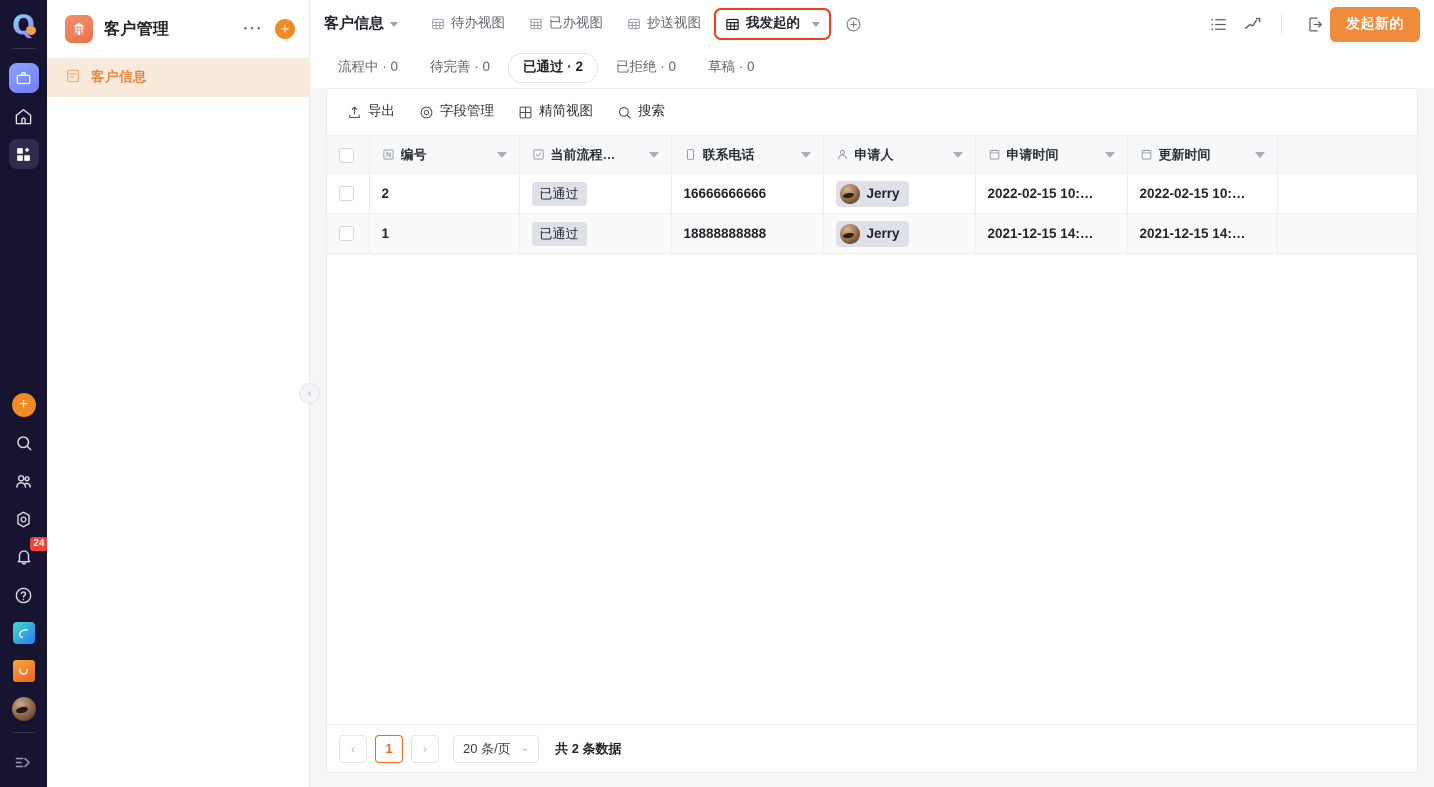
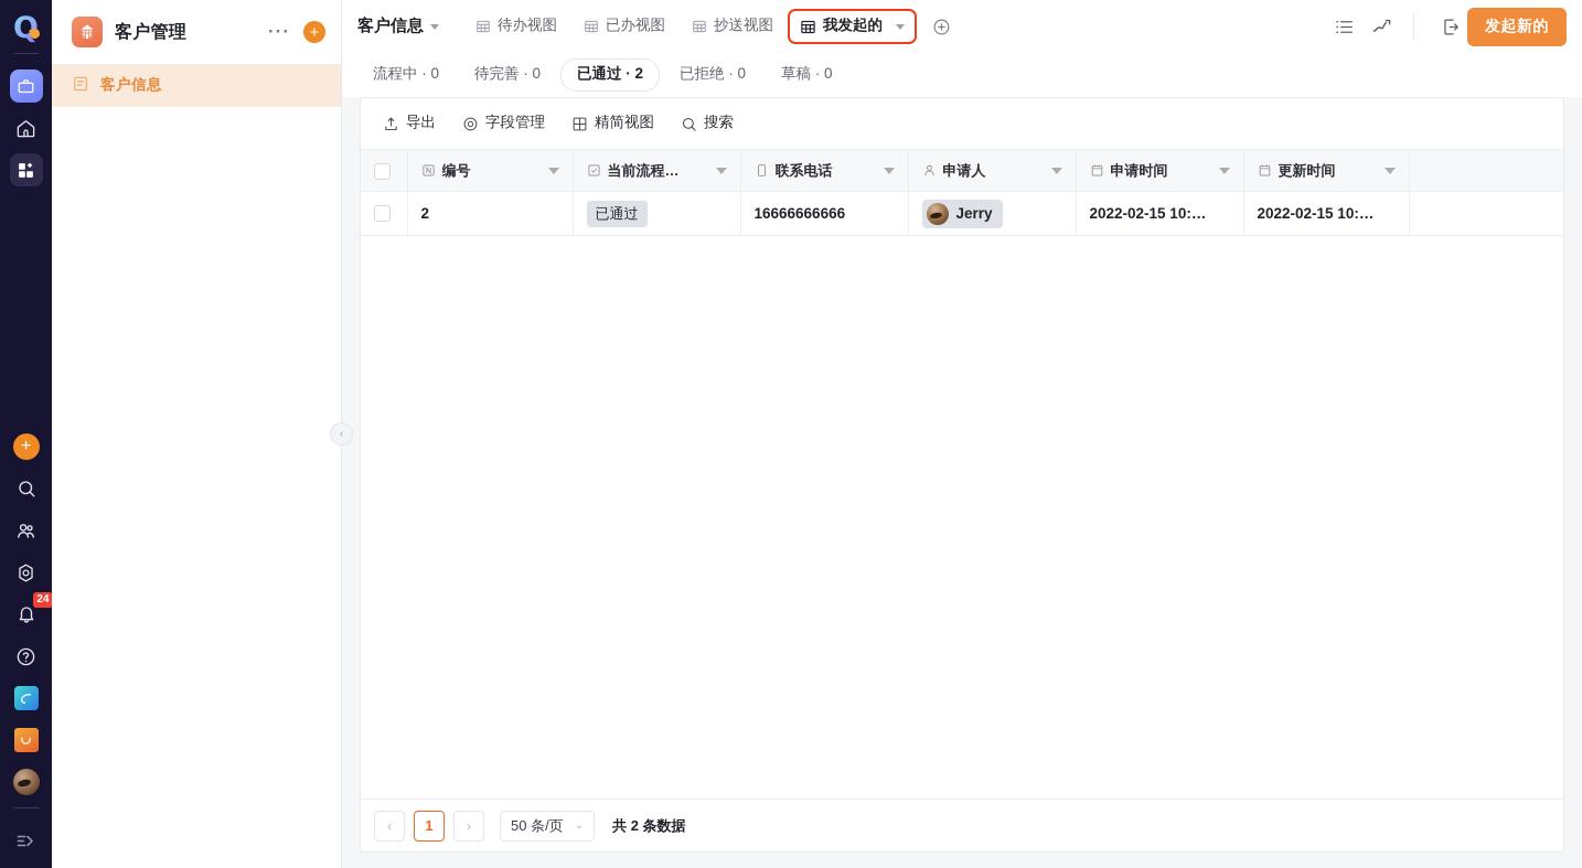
  Q
  +
  24
  客户管理
  ···
  +
  客户信息
  ‹
  客户信息
  待办视图
  已办视图
  抄送视图
  我发起的
  发起新的
  流程中 · 0
  待完善 · 0
  已通过 · 2
  已拒绝 · 0
  草稿 · 0
  导出
  字段管理
  精简视图
  搜索
  	编号	当前流程…	联系电话	申请人	申请时间	更新时间
  	2	已通过	16666666666	Jerry	2022-02-15 10:…	2022-02-15 10:…
- 	1	已通过	18888888888	Jerry	2021-12-15 14:…	2021-12-15 14:…
  ‹
  1
  ›
- 20 条/页
+ 50 条/页
  ⌄
  共 2 条数据
